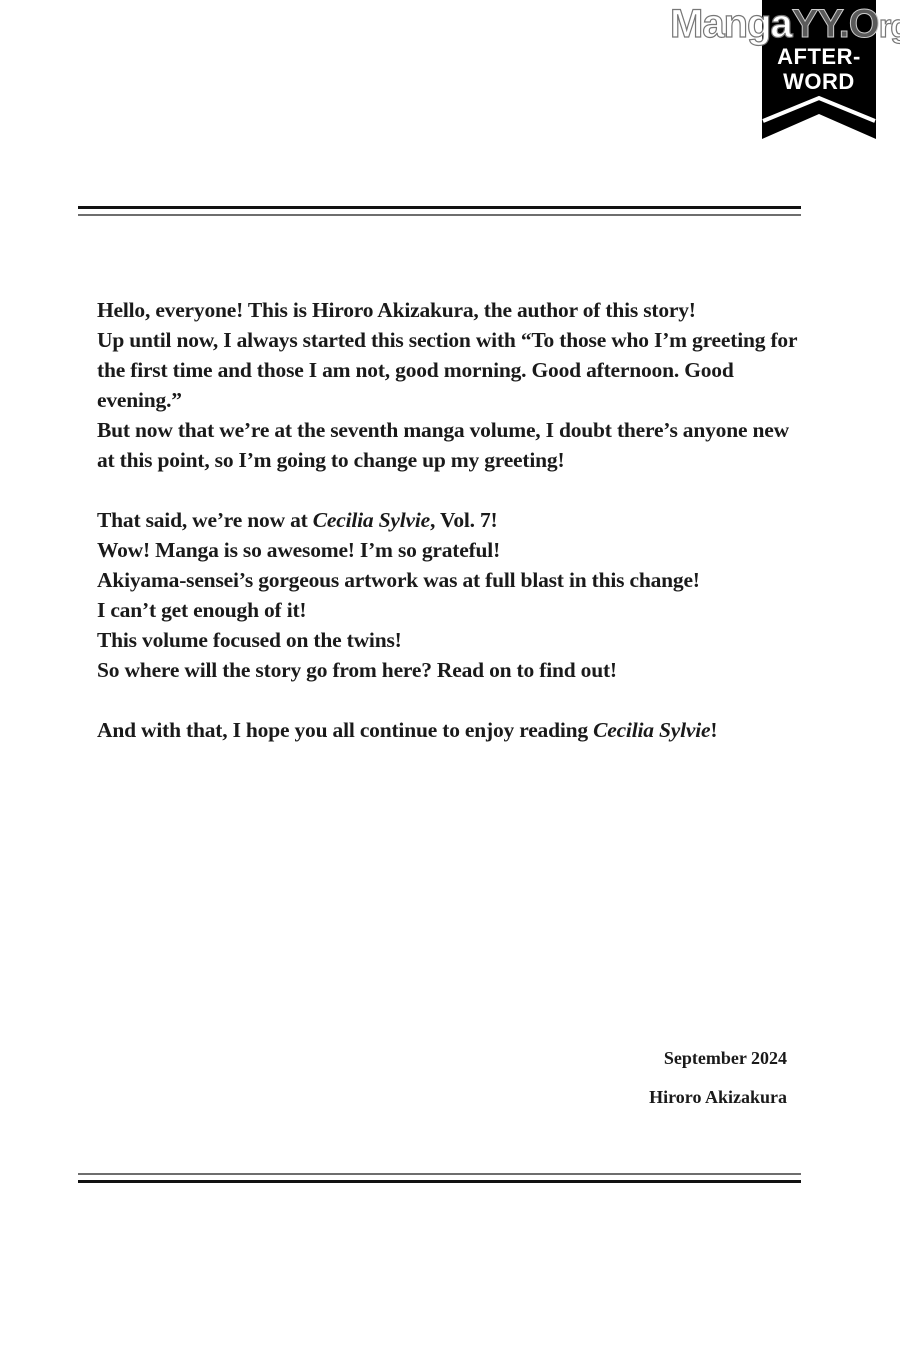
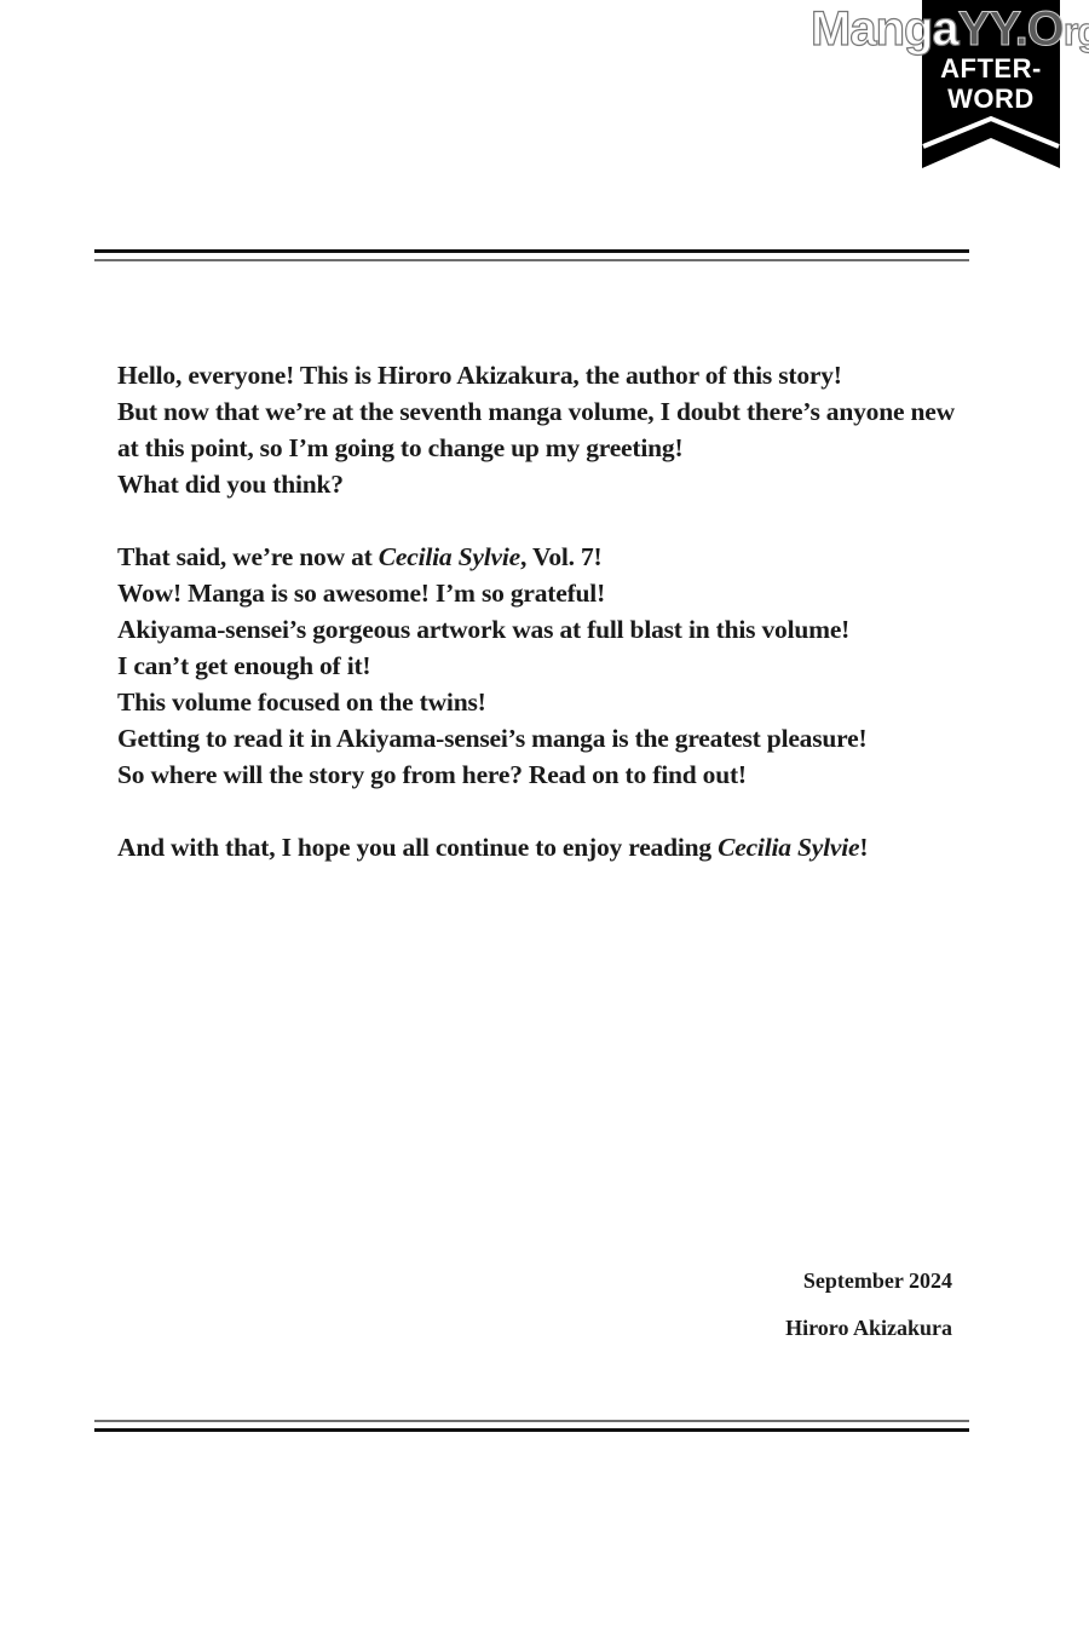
  MangaYY.Or
  AFTER-
  WORD
  Hello, everyone! This is Hiroro Akizakura, the author of this story!
- Up until now, I always started this section with “To those who I’m greeting for the first time and those I am not, good morning. Good afternoon. Good evening.”
  But now that we’re at the seventh manga volume, I doubt there’s anyone new at this point, so I’m going to change up my greeting!
+ What did you think?
  That said, we’re now at Cecilia Sylvie, Vol. 7!
  Wow! Manga is so awesome! I’m so grateful!
- Akiyama-sensei’s gorgeous artwork was at full blast in this change!
+ Akiyama-sensei’s gorgeous artwork was at full blast in this volume!
  I can’t get enough of it!
  This volume focused on the twins!
+ Getting to read it in Akiyama-sensei’s manga is the greatest pleasure!
  So where will the story go from here? Read on to find out!
  And with that, I hope you all continue to enjoy reading Cecilia Sylvie!
  September 2024
  Hiroro Akizakura
